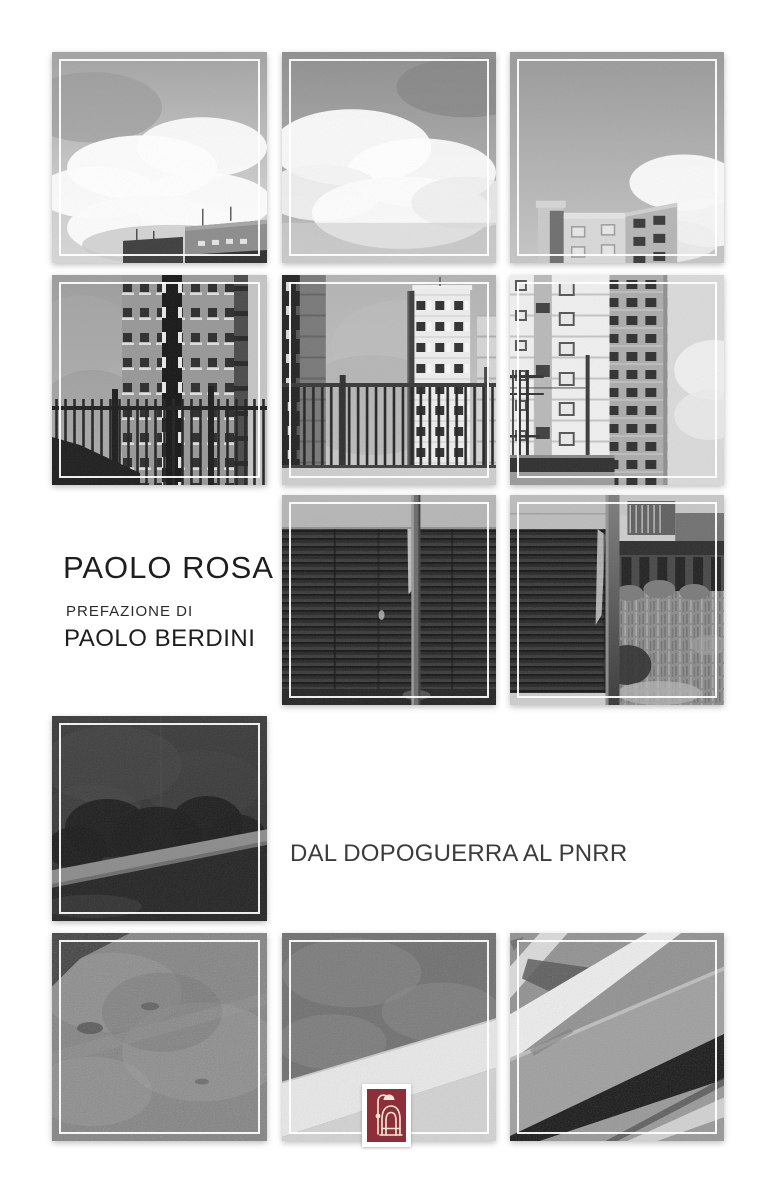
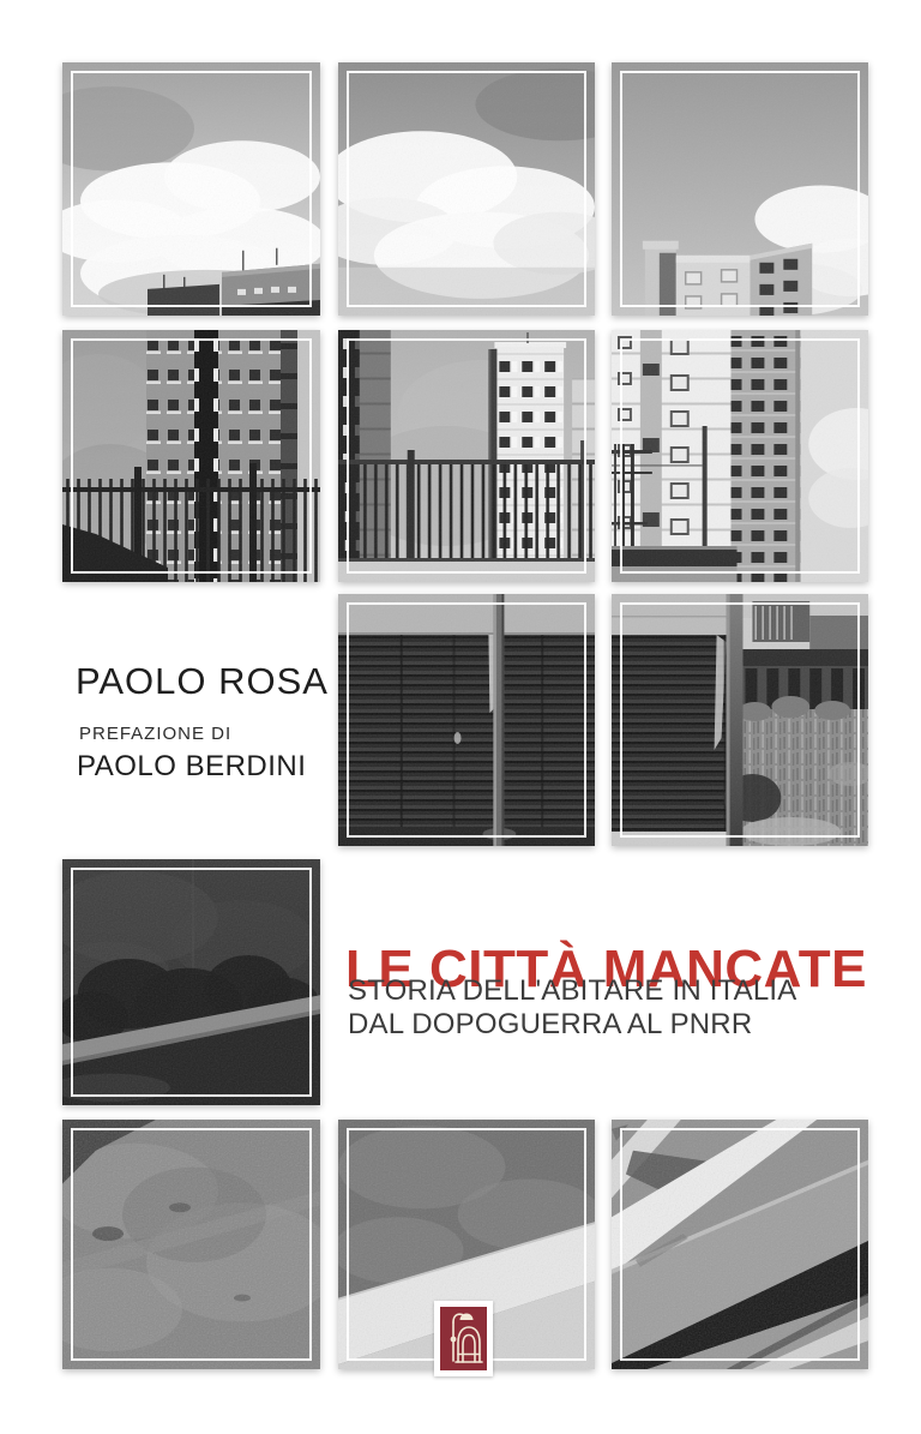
  PAOLO ROSA
  PREFAZIONE DI
  PAOLO BERDINI
+ LE CITTÀ MANCATE
+ STORIA DELL'ABITARE IN ITALIA
  DAL DOPOGUERRA AL PNRR
